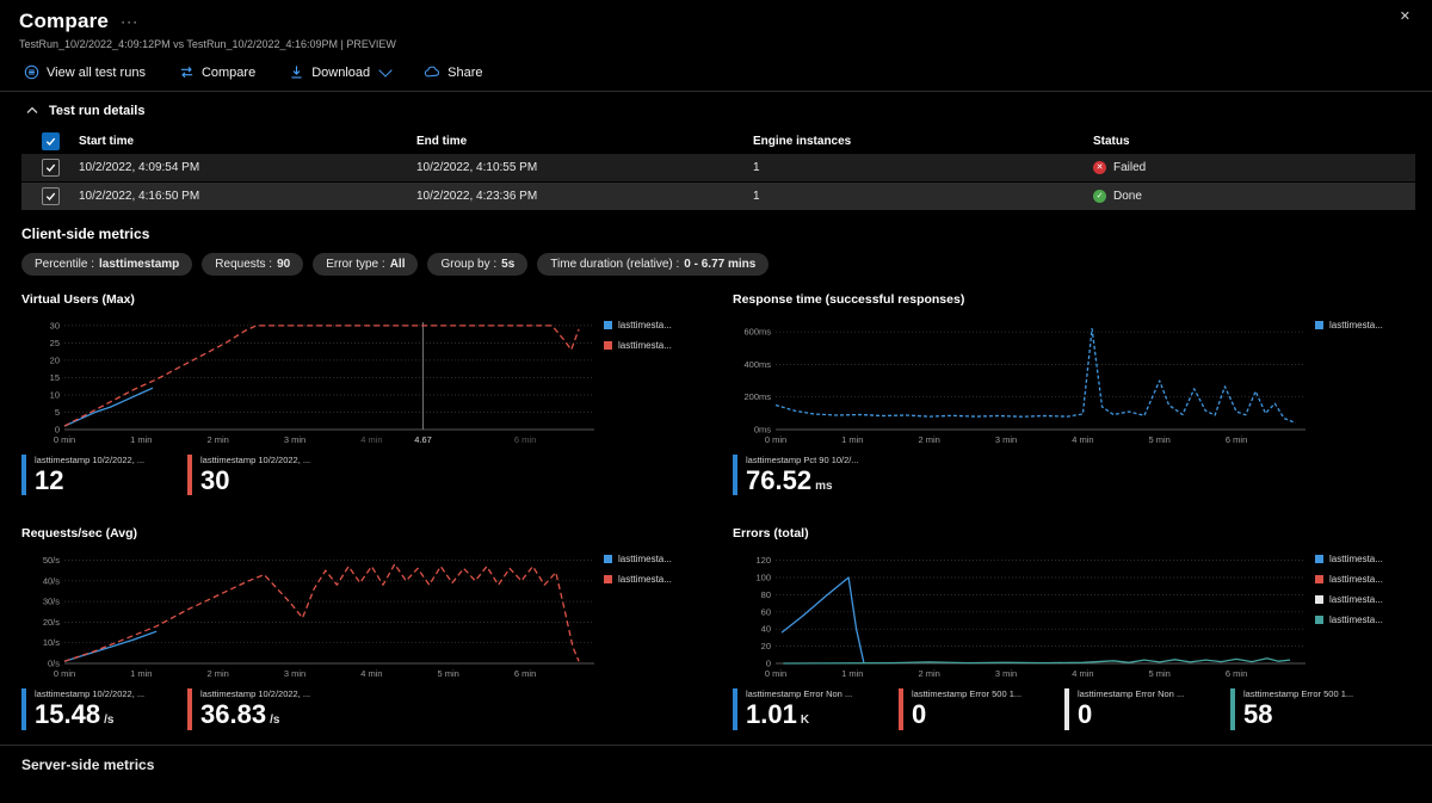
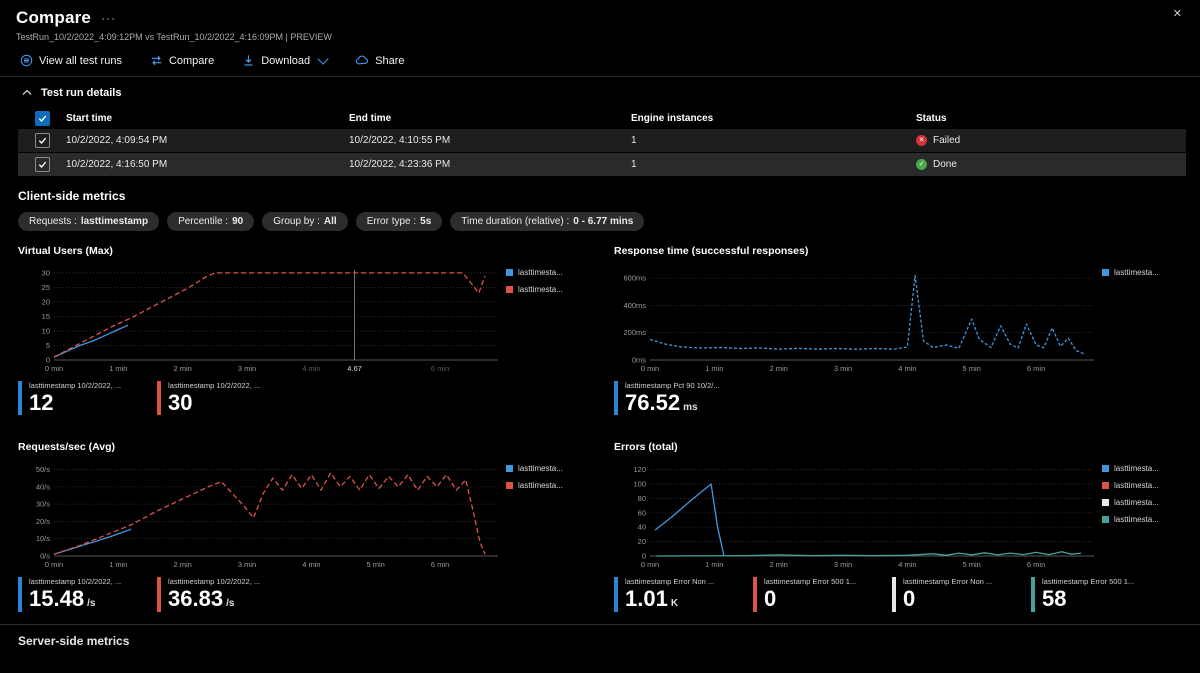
  Compare
  ···
  ✕
  TestRun_10/2/2022_4:09:12PM vs TestRun_10/2/2022_4:16:09PM | PREVIEW
  View all test runs
  Compare
  Download
  Share
  Test run details
  Start time
  End time
  Engine instances
  Status
  10/2/2022, 4:09:54 PM
  10/2/2022, 4:10:55 PM
  1
  Failed
  10/2/2022, 4:16:50 PM
  10/2/2022, 4:23:36 PM
  1
  Done
  Client-side metrics
- Percentile :
+ Requests :
  lasttimestamp
- Requests :
+ Percentile :
  90
- Error type :
+ Group by :
  All
- Group by :
+ Error type :
  5s
  Time duration (relative) :
  0 - 6.77 mins
  Virtual Users (Max)
  0
  5
  10
  15
  20
  25
  30
  0 min
  1 min
  2 min
  3 min
  4 min
  4.67
  6 min
  lasttimesta...
  lasttimesta...
  lasttimestamp 10/2/2022, ...
  12
  lasttimestamp 10/2/2022, ...
  30
  Response time (successful responses)
  0ms
  200ms
  400ms
  600ms
  0 min
  1 min
  2 min
  3 min
  4 min
  5 min
  6 min
  lasttimesta...
  lasttimestamp Pct 90 10/2/...
  76.52 ms
  Requests/sec (Avg)
  0/s
  10/s
  20/s
  30/s
  40/s
  50/s
  0 min
  1 min
  2 min
  3 min
  4 min
  5 min
  6 min
  lasttimesta...
  lasttimesta...
  lasttimestamp 10/2/2022, ...
  15.48 /s
  lasttimestamp 10/2/2022, ...
  36.83 /s
  Errors (total)
  0
  20
  40
  60
  80
  100
  120
  0 min
  1 min
  2 min
  3 min
  4 min
  5 min
  6 min
  lasttimesta...
  lasttimesta...
  lasttimesta...
  lasttimesta...
  lasttimestamp Error Non ...
  1.01 K
  lasttimestamp Error 500 1...
  0
  lasttimestamp Error Non ...
  0
  lasttimestamp Error 500 1...
  58
  Server-side metrics
